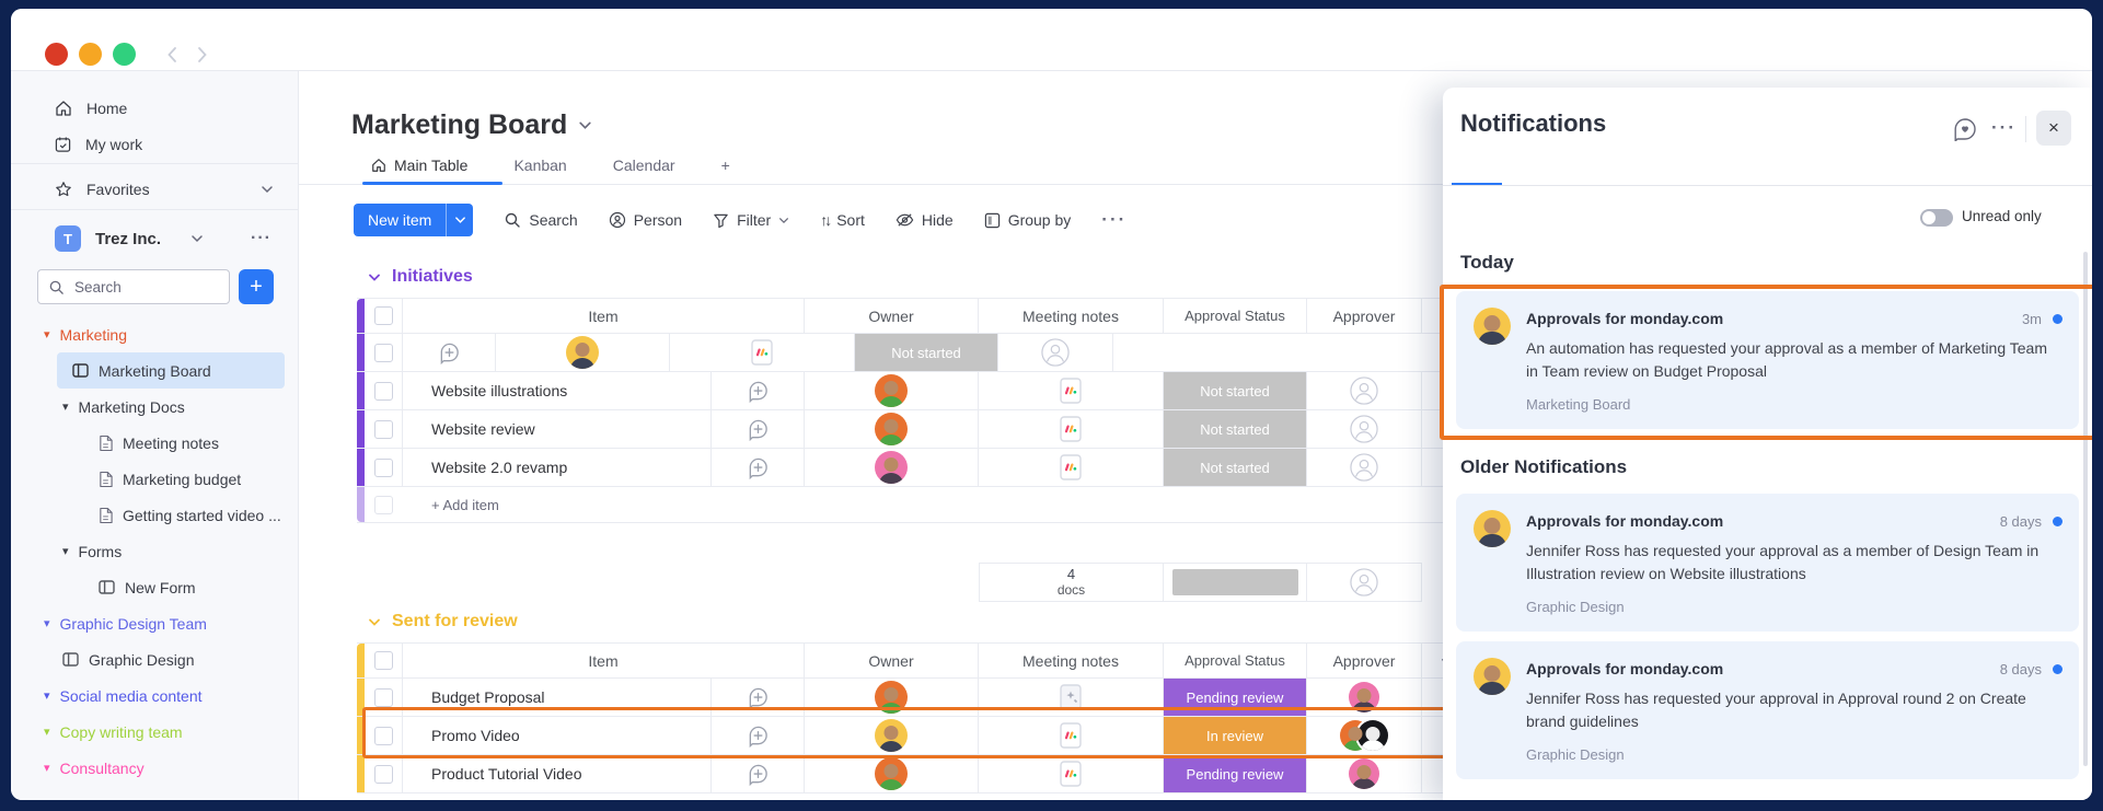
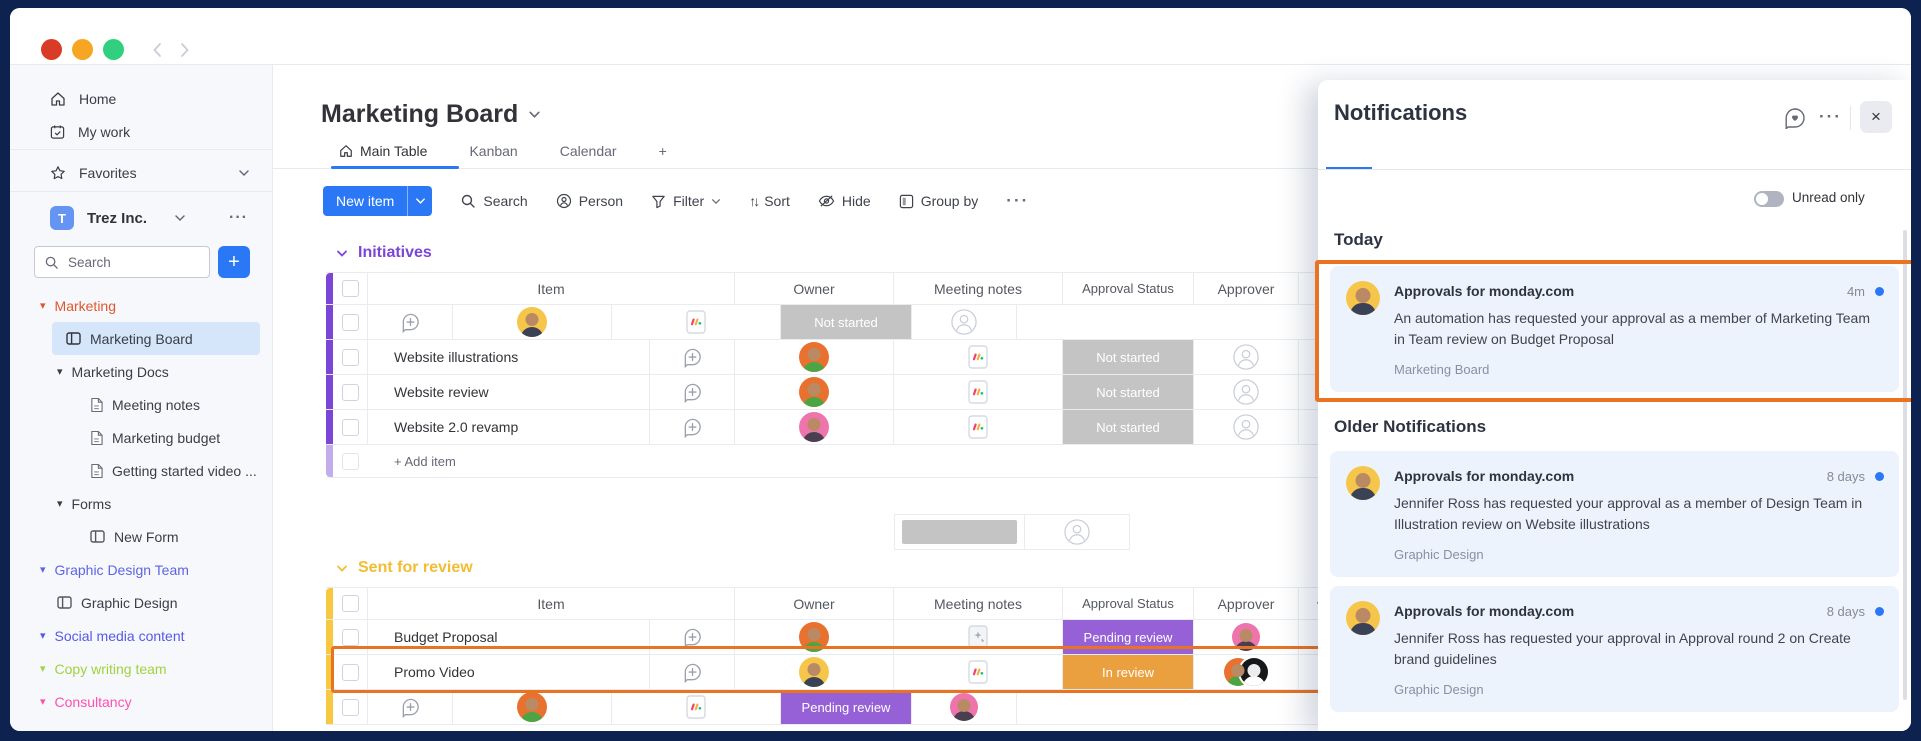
  Home
  My work
  Favorites
  T
  Trez Inc.
  ···
  Search
  +
  ▾
  Marketing
  Marketing Board
  ▾
  Marketing Docs
  Meeting notes
  Marketing budget
  Getting started video ...
  ▾
  Forms
  New Form
  ▾
  Graphic Design Team
  Graphic Design
  ▾
  Social media content
  ▾
  Copy writing team
  ▾
  Consultancy
  Marketing Board
  Main Table
  Kanban
  Calendar
  +
  New item
  Search
  Person
  Filter
  ↑↓
  Sort
  Hide
  Group by
  ···
  Initiatives
  Item
  Owner
  Meeting notes
  Approval Status
  Approver
  Not started
  Website illustrations
  Not started
  Website review
  Not started
  Website 2.0 revamp
  Not started
  + Add item
- 4
- docs
  Sent for review
  Item
  Owner
  Meeting notes
  Approval Status
  Approver
  Budget Proposal
  Pending review
  Promo Video
  In review
- Product Tutorial Video
  Pending review
  Notifications
  ···
  ×
  Unread only
  Today
  Approvals for monday.com
- 3m
+ 4m
  An automation has requested your approval as a member of Marketing Team in Team review on Budget Proposal
  Marketing Board
  Older Notifications
  Approvals for monday.com
  8 days
  Jennifer Ross has requested your approval as a member of Design Team in Illustration review on Website illustrations
  Graphic Design
  Approvals for monday.com
  8 days
  Jennifer Ross has requested your approval in Approval round 2 on Create brand guidelines
  Graphic Design
